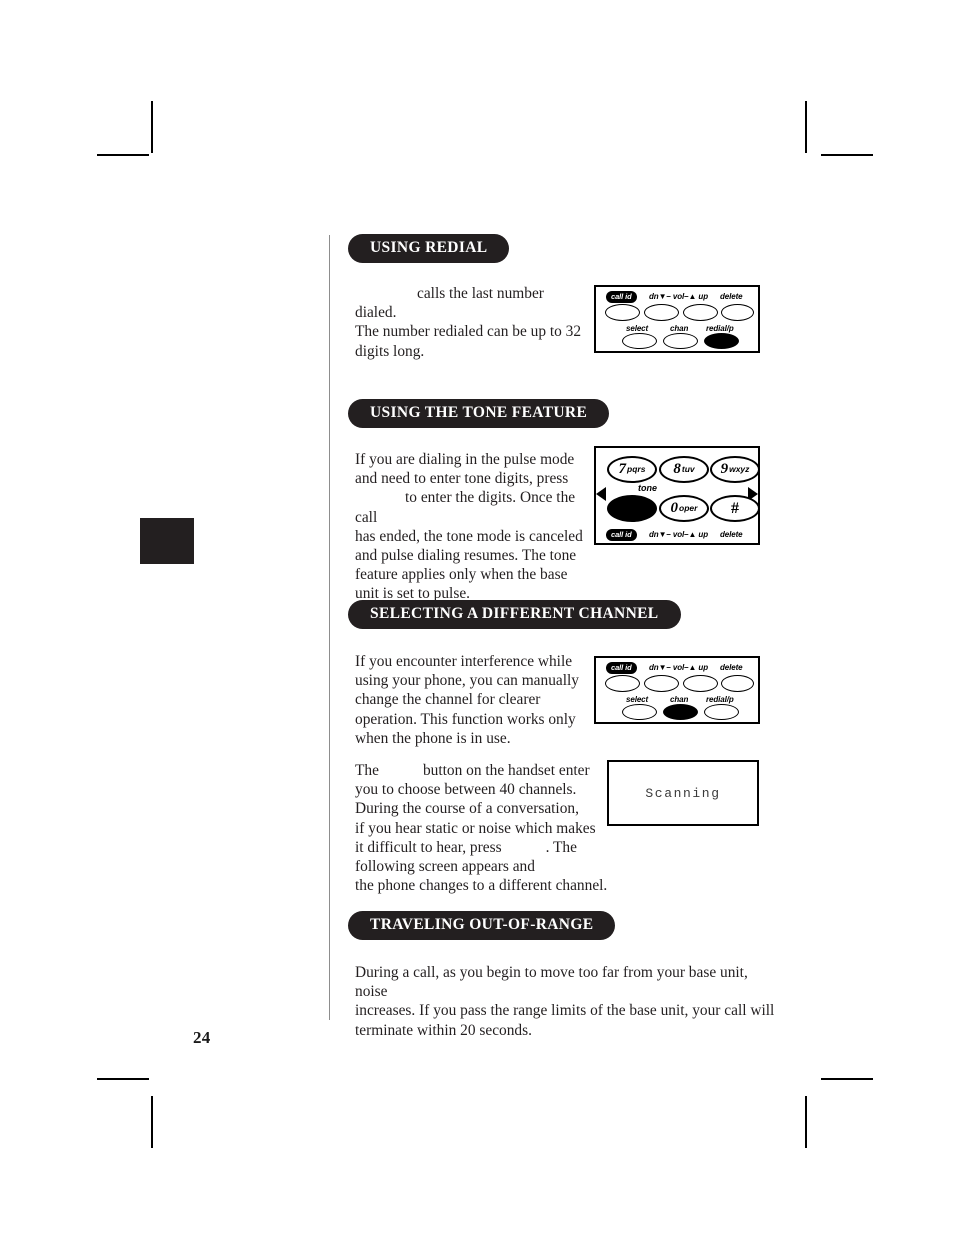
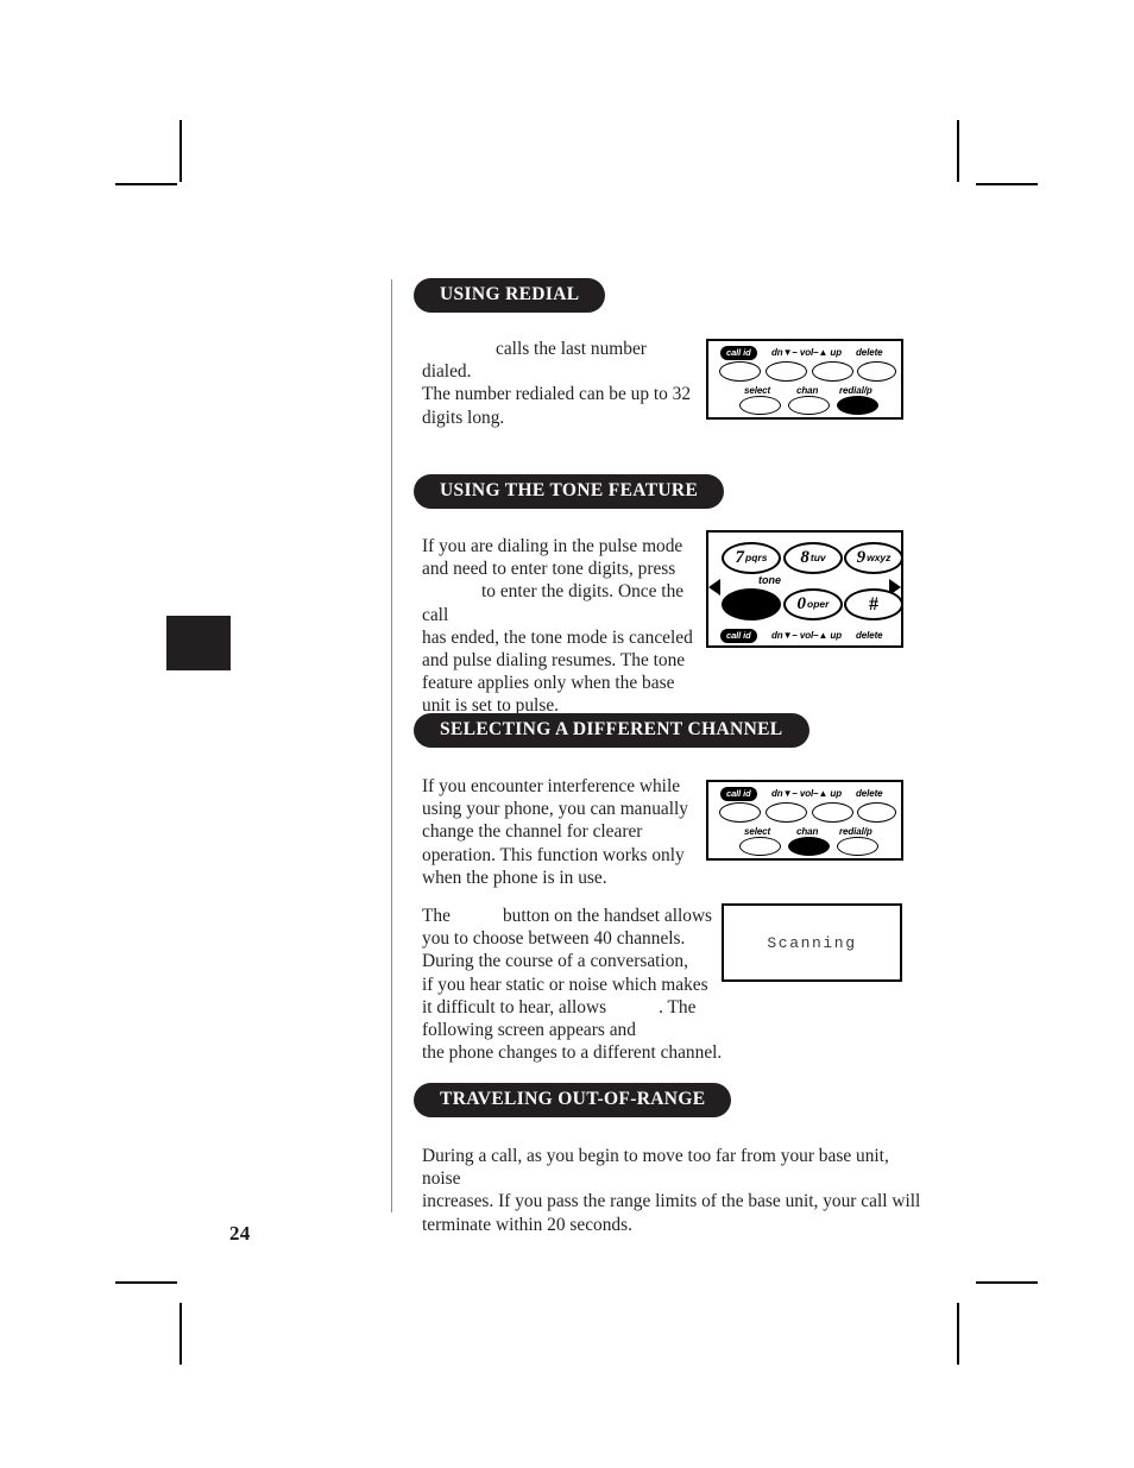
  24
  USING REDIAL
  calls the last number dialed.
  The number redialed can be up to 32
  digits long.
  call id
  dn▼– vol–▲ up
  delete
  select
  chan
  redial/p
  USING THE TONE FEATURE
  If you are dialing in the pulse mode
  and need to enter tone digits, press
  to enter the digits. Once the call
  has ended, the tone mode is canceled
  and pulse dialing resumes. The tone
  feature applies only when the base
  unit is set to pulse.
  7
  pqrs
  8
  tuv
  9
  wxyz
  tone
  0
  oper
  #
  call id
  dn▼– vol–▲ up
  delete
  SELECTING A DIFFERENT CHANNEL
  If you encounter interference while
  using your phone, you can manually
  change the channel for clearer
  operation. This function works only
  when the phone is in use.
  call id
  dn▼– vol–▲ up
  delete
  select
  chan
  redial/p
- The button on the handset enter
+ The button on the handset allows
  you to choose between 40 channels.
  During the course of a conversation,
  if you hear static or noise which makes
- it difficult to hear, press . The
+ it difficult to hear, allows . The
  following screen appears and
  the phone changes to a different channel.
  Scanning
  TRAVELING OUT-OF-RANGE
  During a call, as you begin to move too far from your base unit, noise
  increases. If you pass the range limits of the base unit, your call will
  terminate within 20 seconds.
